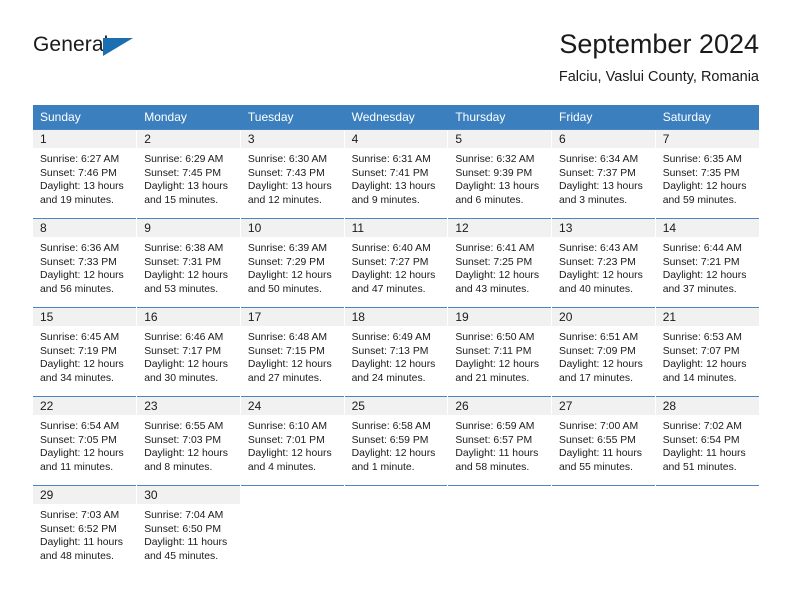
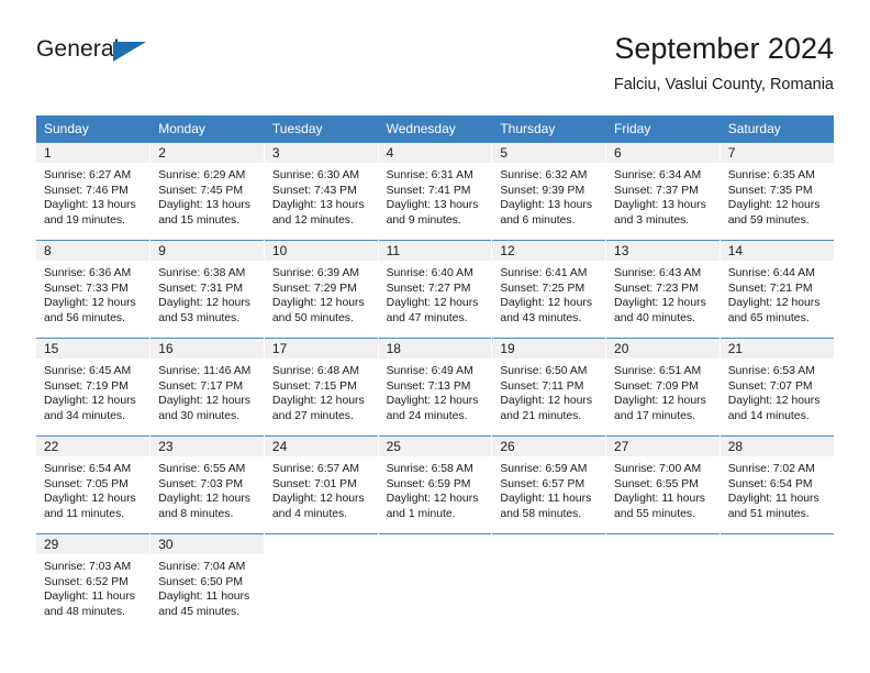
  General
  September 2024
  Falciu, Vaslui County, Romania
  Sunday	Monday	Tuesday	Wednesday	Thursday	Friday	Saturday
  1 Sunrise: 6:27 AM Sunset: 7:46 PM Daylight: 13 hours and 19 minutes.	2 Sunrise: 6:29 AM Sunset: 7:45 PM Daylight: 13 hours and 15 minutes.	3 Sunrise: 6:30 AM Sunset: 7:43 PM Daylight: 13 hours and 12 minutes.	4 Sunrise: 6:31 AM Sunset: 7:41 PM Daylight: 13 hours and 9 minutes.	5 Sunrise: 6:32 AM Sunset: 9:39 PM Daylight: 13 hours and 6 minutes.	6 Sunrise: 6:34 AM Sunset: 7:37 PM Daylight: 13 hours and 3 minutes.	7 Sunrise: 6:35 AM Sunset: 7:35 PM Daylight: 12 hours and 59 minutes.
- 8 Sunrise: 6:36 AM Sunset: 7:33 PM Daylight: 12 hours and 56 minutes.	9 Sunrise: 6:38 AM Sunset: 7:31 PM Daylight: 12 hours and 53 minutes.	10 Sunrise: 6:39 AM Sunset: 7:29 PM Daylight: 12 hours and 50 minutes.	11 Sunrise: 6:40 AM Sunset: 7:27 PM Daylight: 12 hours and 47 minutes.	12 Sunrise: 6:41 AM Sunset: 7:25 PM Daylight: 12 hours and 43 minutes.	13 Sunrise: 6:43 AM Sunset: 7:23 PM Daylight: 12 hours and 40 minutes.	14 Sunrise: 6:44 AM Sunset: 7:21 PM Daylight: 12 hours and 37 minutes.
+ 8 Sunrise: 6:36 AM Sunset: 7:33 PM Daylight: 12 hours and 56 minutes.	9 Sunrise: 6:38 AM Sunset: 7:31 PM Daylight: 12 hours and 53 minutes.	10 Sunrise: 6:39 AM Sunset: 7:29 PM Daylight: 12 hours and 50 minutes.	11 Sunrise: 6:40 AM Sunset: 7:27 PM Daylight: 12 hours and 47 minutes.	12 Sunrise: 6:41 AM Sunset: 7:25 PM Daylight: 12 hours and 43 minutes.	13 Sunrise: 6:43 AM Sunset: 7:23 PM Daylight: 12 hours and 40 minutes.	14 Sunrise: 6:44 AM Sunset: 7:21 PM Daylight: 12 hours and 65 minutes.
- 15 Sunrise: 6:45 AM Sunset: 7:19 PM Daylight: 12 hours and 34 minutes.	16 Sunrise: 6:46 AM Sunset: 7:17 PM Daylight: 12 hours and 30 minutes.	17 Sunrise: 6:48 AM Sunset: 7:15 PM Daylight: 12 hours and 27 minutes.	18 Sunrise: 6:49 AM Sunset: 7:13 PM Daylight: 12 hours and 24 minutes.	19 Sunrise: 6:50 AM Sunset: 7:11 PM Daylight: 12 hours and 21 minutes.	20 Sunrise: 6:51 AM Sunset: 7:09 PM Daylight: 12 hours and 17 minutes.	21 Sunrise: 6:53 AM Sunset: 7:07 PM Daylight: 12 hours and 14 minutes.
+ 15 Sunrise: 6:45 AM Sunset: 7:19 PM Daylight: 12 hours and 34 minutes.	16 Sunrise: 11:46 AM Sunset: 7:17 PM Daylight: 12 hours and 30 minutes.	17 Sunrise: 6:48 AM Sunset: 7:15 PM Daylight: 12 hours and 27 minutes.	18 Sunrise: 6:49 AM Sunset: 7:13 PM Daylight: 12 hours and 24 minutes.	19 Sunrise: 6:50 AM Sunset: 7:11 PM Daylight: 12 hours and 21 minutes.	20 Sunrise: 6:51 AM Sunset: 7:09 PM Daylight: 12 hours and 17 minutes.	21 Sunrise: 6:53 AM Sunset: 7:07 PM Daylight: 12 hours and 14 minutes.
- 22 Sunrise: 6:54 AM Sunset: 7:05 PM Daylight: 12 hours and 11 minutes.	23 Sunrise: 6:55 AM Sunset: 7:03 PM Daylight: 12 hours and 8 minutes.	24 Sunrise: 6:10 AM Sunset: 7:01 PM Daylight: 12 hours and 4 minutes.	25 Sunrise: 6:58 AM Sunset: 6:59 PM Daylight: 12 hours and 1 minute.	26 Sunrise: 6:59 AM Sunset: 6:57 PM Daylight: 11 hours and 58 minutes.	27 Sunrise: 7:00 AM Sunset: 6:55 PM Daylight: 11 hours and 55 minutes.	28 Sunrise: 7:02 AM Sunset: 6:54 PM Daylight: 11 hours and 51 minutes.
+ 22 Sunrise: 6:54 AM Sunset: 7:05 PM Daylight: 12 hours and 11 minutes.	23 Sunrise: 6:55 AM Sunset: 7:03 PM Daylight: 12 hours and 8 minutes.	24 Sunrise: 6:57 AM Sunset: 7:01 PM Daylight: 12 hours and 4 minutes.	25 Sunrise: 6:58 AM Sunset: 6:59 PM Daylight: 12 hours and 1 minute.	26 Sunrise: 6:59 AM Sunset: 6:57 PM Daylight: 11 hours and 58 minutes.	27 Sunrise: 7:00 AM Sunset: 6:55 PM Daylight: 11 hours and 55 minutes.	28 Sunrise: 7:02 AM Sunset: 6:54 PM Daylight: 11 hours and 51 minutes.
  29 Sunrise: 7:03 AM Sunset: 6:52 PM Daylight: 11 hours and 48 minutes.	30 Sunrise: 7:04 AM Sunset: 6:50 PM Daylight: 11 hours and 45 minutes.
